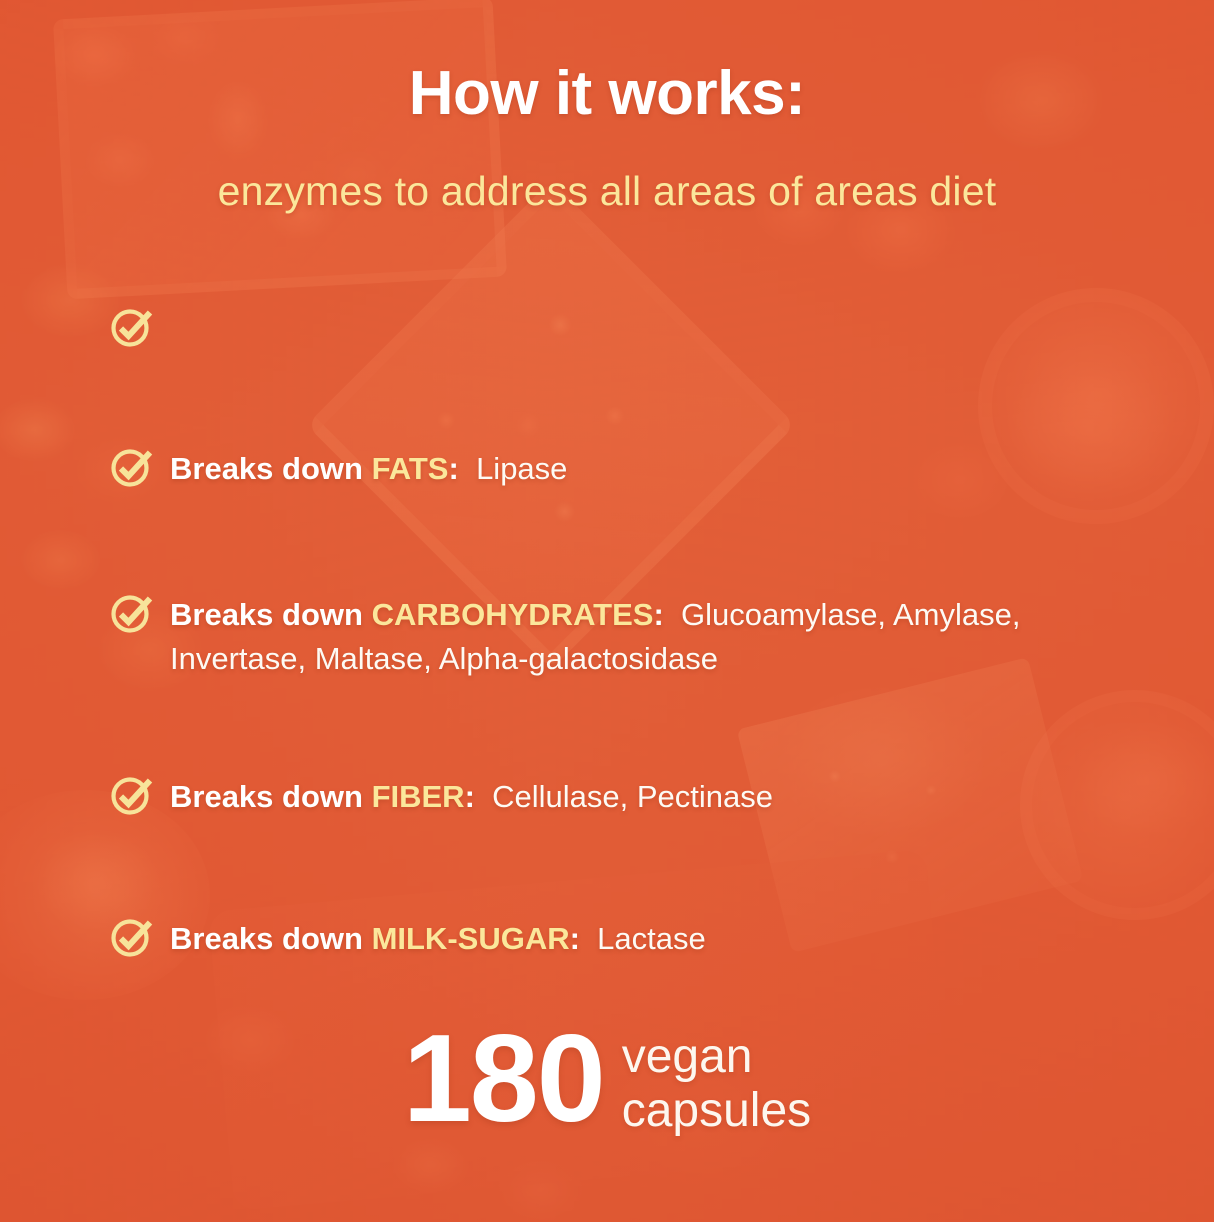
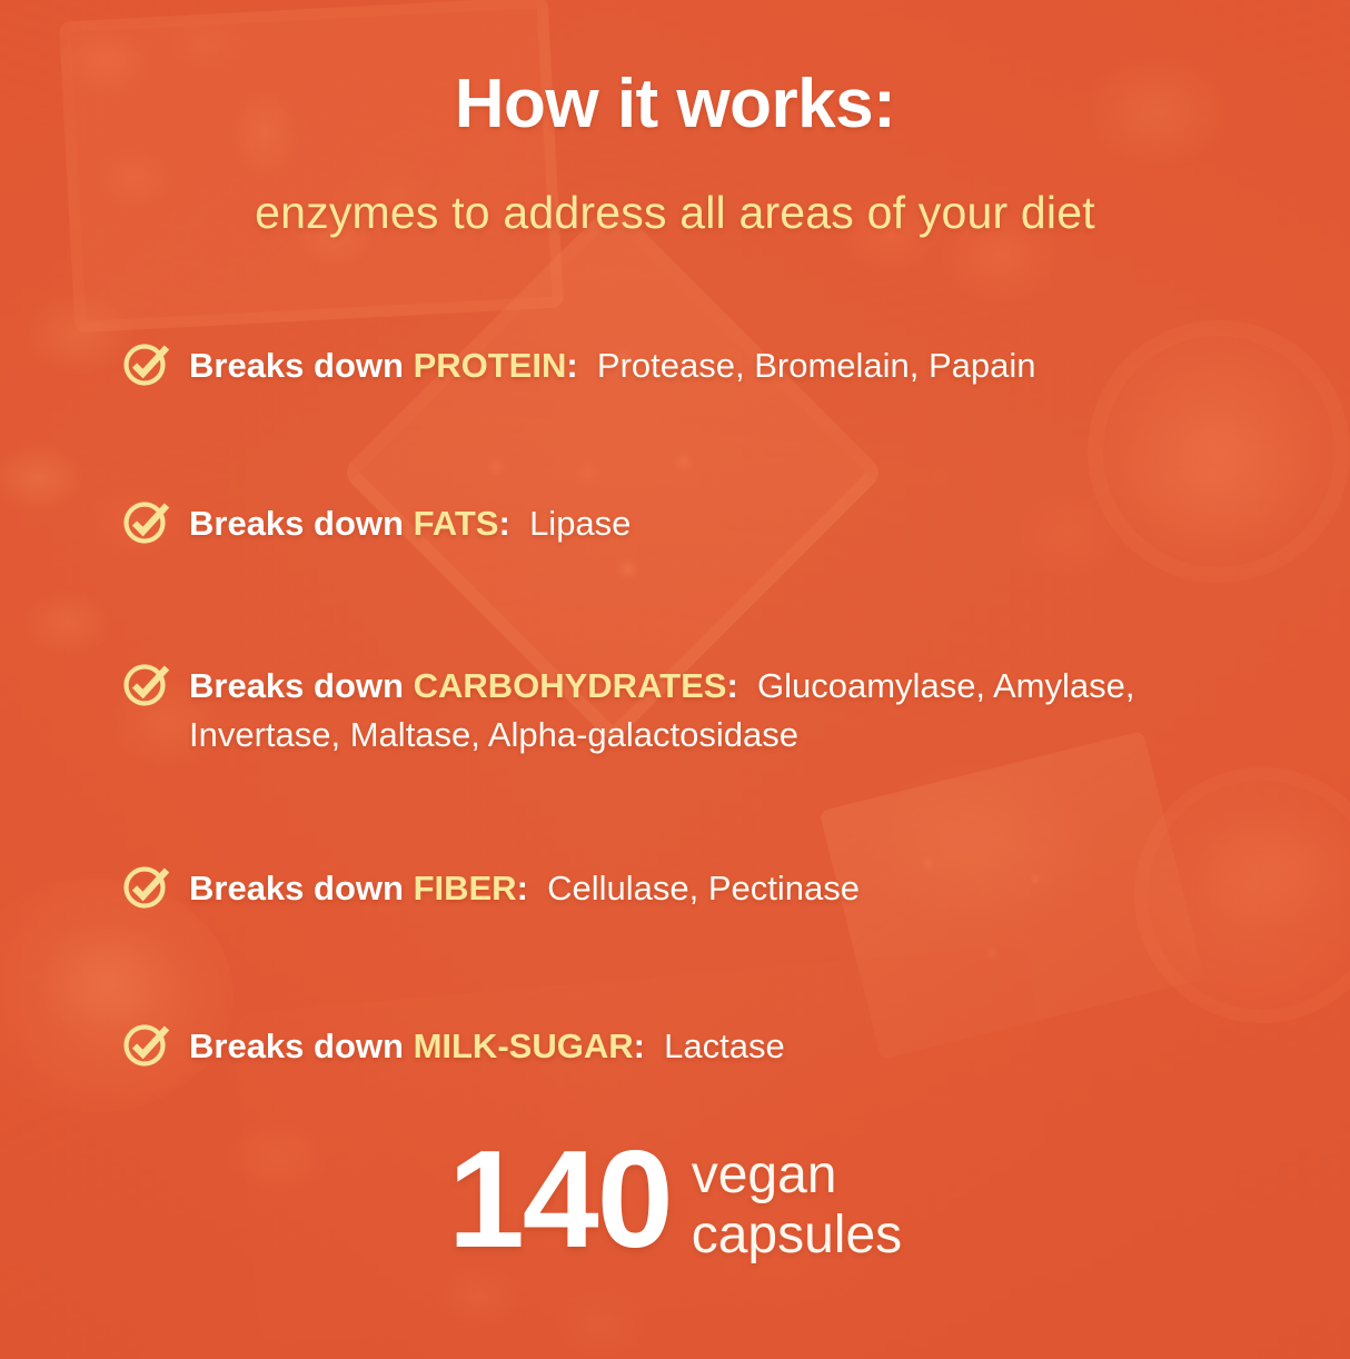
  How it works:
- enzymes to address all areas of areas diet
+ enzymes to address all areas of your diet
+ Breaks down PROTEIN: Protease, Bromelain, Papain
  Breaks down FATS: Lipase
  Breaks down CARBOHYDRATES: Glucoamylase, Amylase, Invertase, Maltase, Alpha-galactosidase
  Breaks down FIBER: Cellulase, Pectinase
  Breaks down MILK-SUGAR: Lactase
- 180
+ 140
  vegan
  capsules
